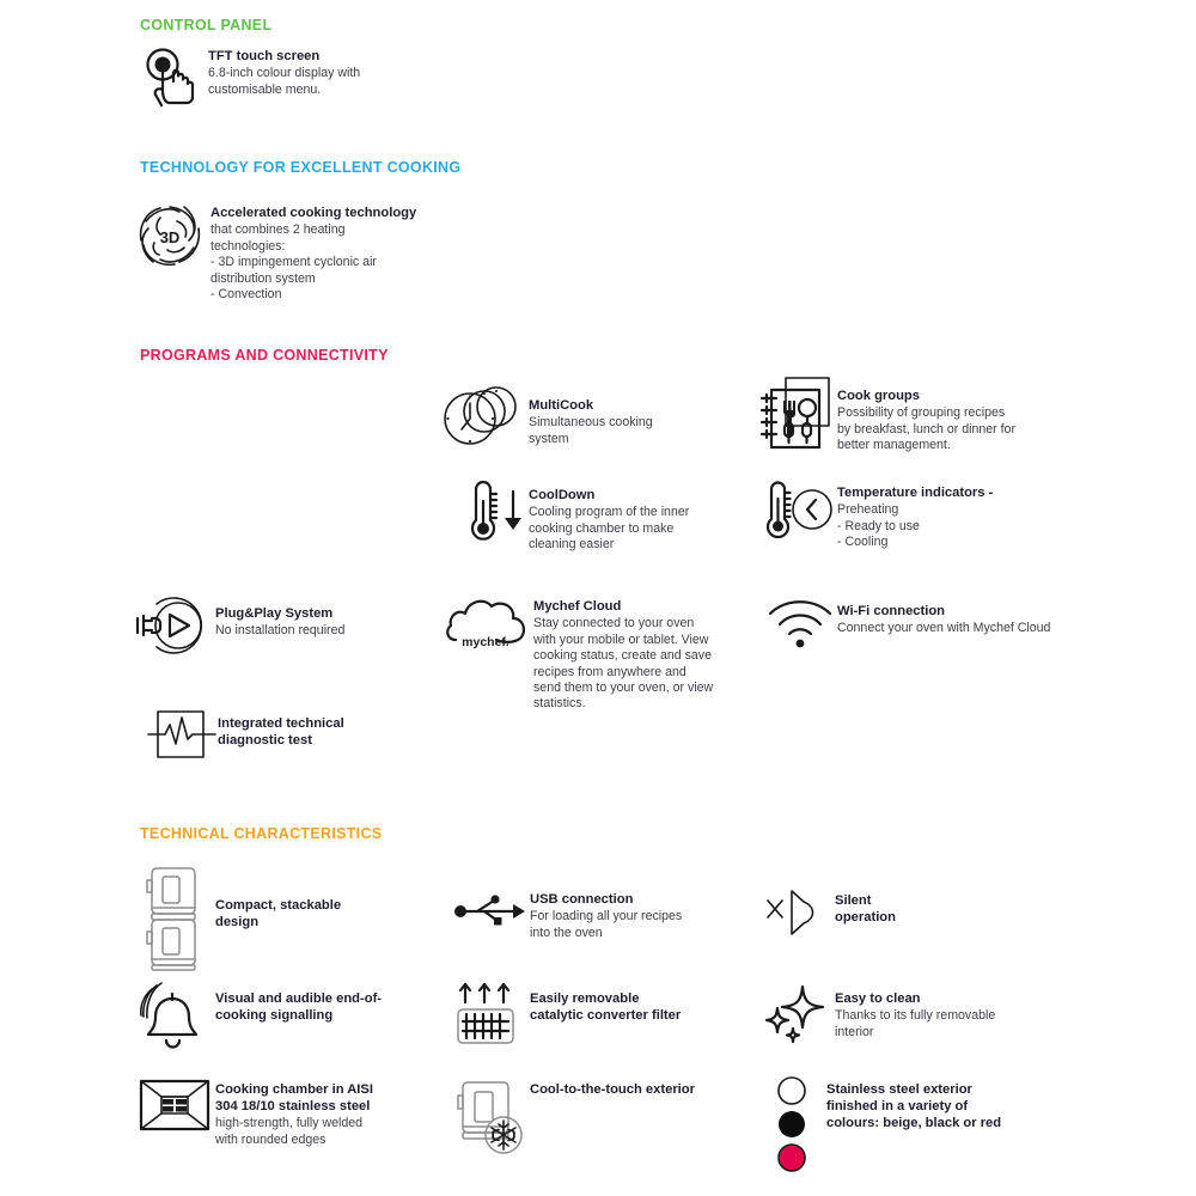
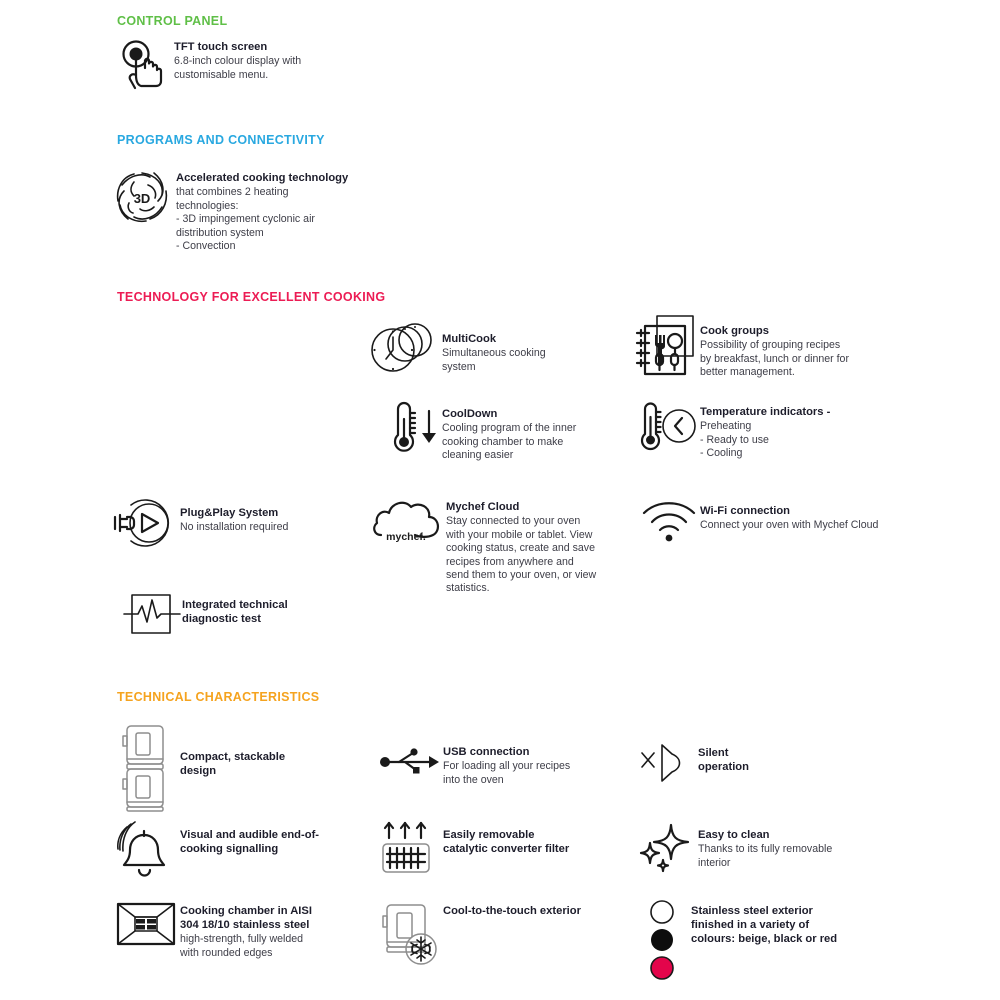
  CONTROL PANEL
  TFT touch screen
  6.8-inch colour display with
  customisable menu.
- TECHNOLOGY FOR EXCELLENT COOKING
+ PROGRAMS AND CONNECTIVITY
  3D
  Accelerated cooking technology
  that combines 2 heating
  technologies:
  - 3D impingement cyclonic air
  distribution system
  - Convection
- PROGRAMS AND CONNECTIVITY
+ TECHNOLOGY FOR EXCELLENT COOKING
  MultiCook
  Simultaneous cooking
  system
  Cook groups
  Possibility of grouping recipes
  by breakfast, lunch or dinner for
  better management.
  CoolDown
  Cooling program of the inner
  cooking chamber to make
  cleaning easier
  Temperature indicators -
  Preheating
  - Ready to use
  - Cooling
  Plug&Play System
  No installation required
  mychef.
  Mychef Cloud
  Stay connected to your oven
  with your mobile or tablet. View
  cooking status, create and save
  recipes from anywhere and
  send them to your oven, or view
  statistics.
  Wi-Fi connection
  Connect your oven with Mychef Cloud
  Integrated technical
  diagnostic test
  TECHNICAL CHARACTERISTICS
  Compact, stackable
  design
  USB connection
  For loading all your recipes
  into the oven
  Silent
  operation
  Visual and audible end-of-
  cooking signalling
  Easily removable
  catalytic converter filter
  Easy to clean
  Thanks to its fully removable
  interior
  Cooking chamber in AISI
  304 18/10 stainless steel
  high-strength, fully welded
  with rounded edges
  Cool-to-the-touch exterior
  Stainless steel exterior
  finished in a variety of
  colours: beige, black or red
